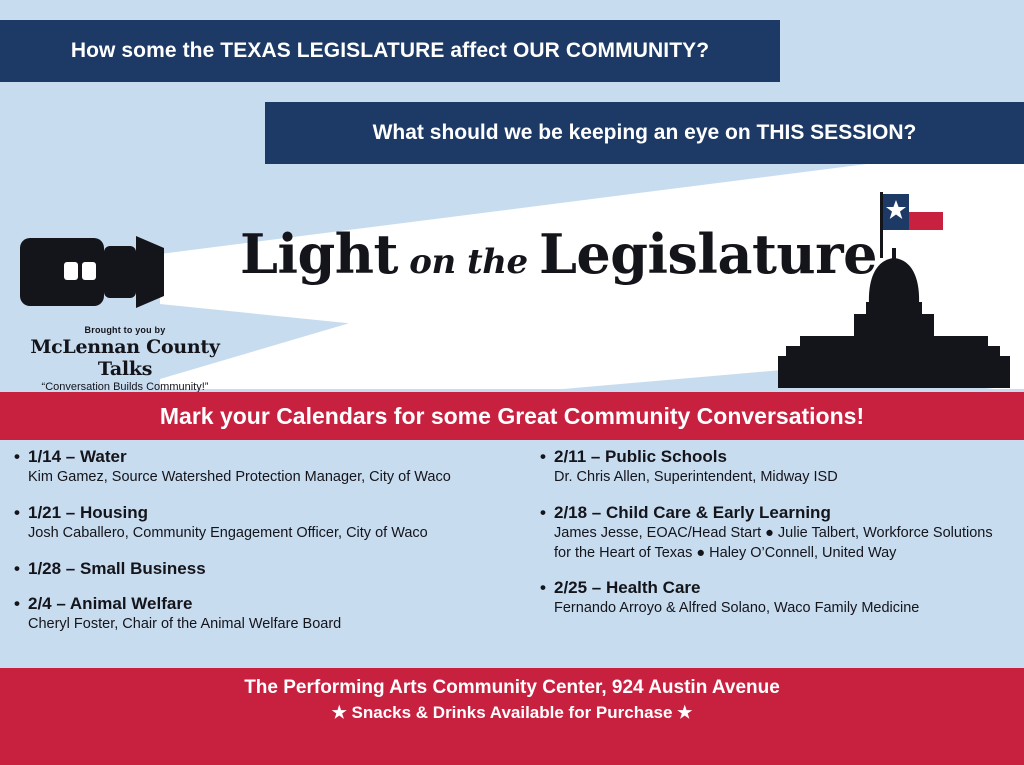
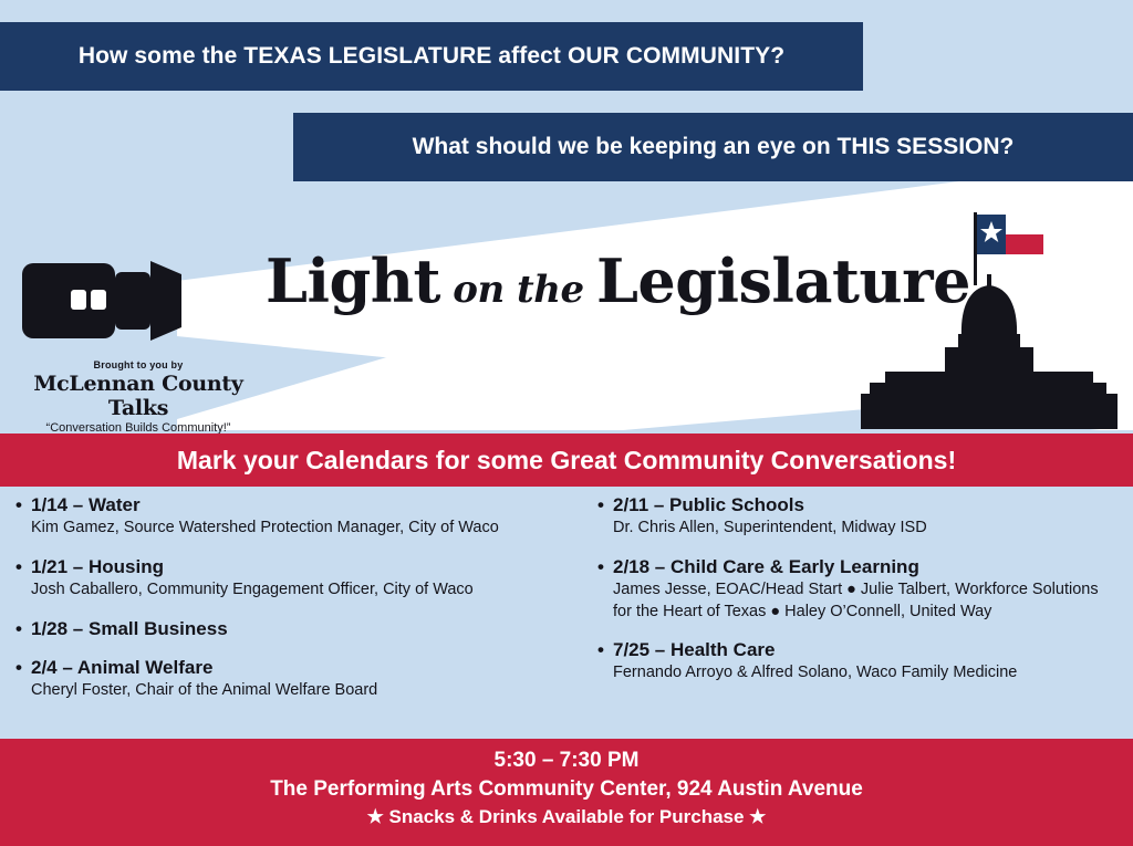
  How some the TEXAS LEGISLATURE affect OUR COMMUNITY?
  What should we be keeping an eye on THIS SESSION?
  Light on the Legislature
  Brought to you by
  McLennan County Talks
  “Conversation Builds Community!”
  Mark your Calendars for some Great Community Conversations!
  •
  1/14 – Water
  Kim Gamez, Source Watershed Protection Manager, City of Waco
  •
  1/21 – Housing
  Josh Caballero, Community Engagement Officer, City of Waco
  •
  1/28 – Small Business
  •
  2/4 – Animal Welfare
  Cheryl Foster, Chair of the Animal Welfare Board
  •
  2/11 – Public Schools
  Dr. Chris Allen, Superintendent, Midway ISD
  •
  2/18 – Child Care & Early Learning
  James Jesse, EOAC/Head Start ● Julie Talbert, Workforce Solutions for the Heart of Texas ● Haley O’Connell, United Way
  •
- 2/25 – Health Care
+ 7/25 – Health Care
  Fernando Arroyo & Alfred Solano, Waco Family Medicine
+ 5:30 – 7:30 PM
  The Performing Arts Community Center, 924 Austin Avenue
  ★ Snacks & Drinks Available for Purchase ★
